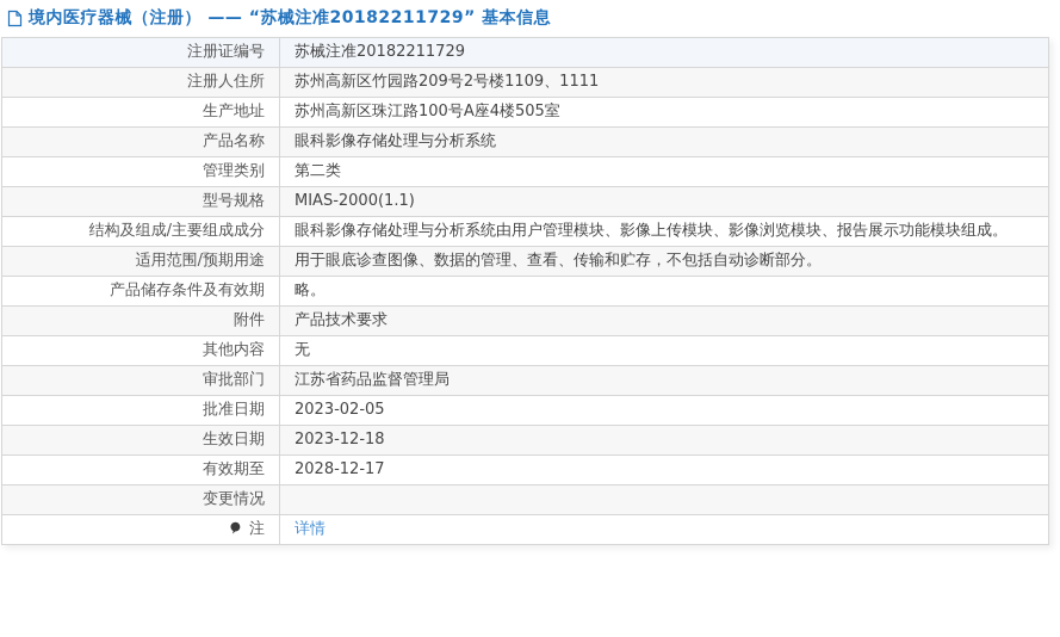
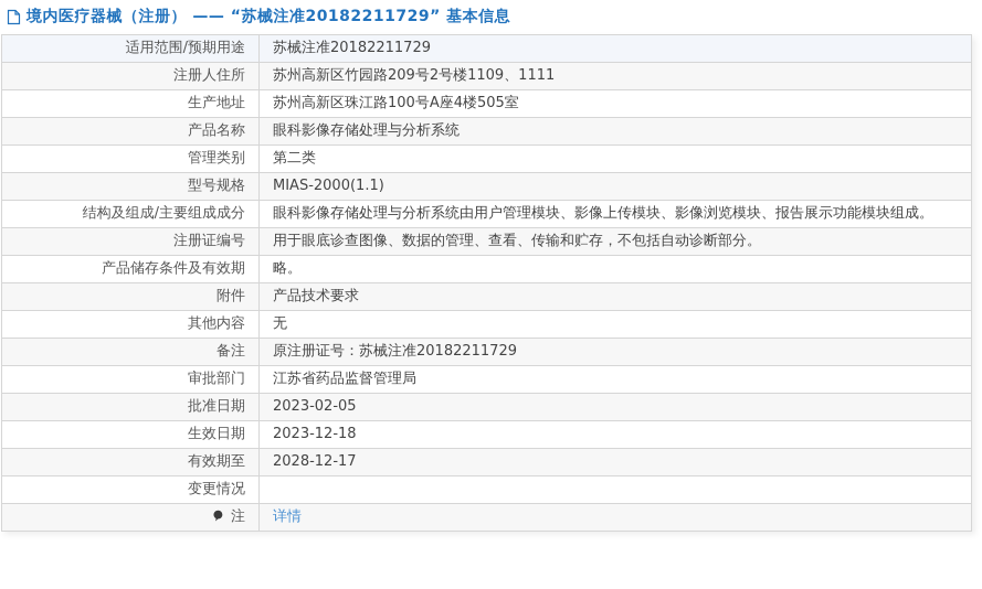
  境内医疗器械（注册） —— “苏械注准20182211729” 基本信息
- 注册证编号	苏械注准20182211729
+ 适用范围/预期用途	苏械注准20182211729
  注册人住所	苏州高新区竹园路209号2号楼1109、1111
  生产地址	苏州高新区珠江路100号A座4楼505室
  产品名称	眼科影像存储处理与分析系统
  管理类别	第二类
  型号规格	MIAS-2000(1.1)
  结构及组成/主要组成成分	眼科影像存储处理与分析系统由用户管理模块、影像上传模块、影像浏览模块、报告展示功能模块组成。
- 适用范围/预期用途	用于眼底诊查图像、数据的管理、查看、传输和贮存，不包括自动诊断部分。
+ 注册证编号	用于眼底诊查图像、数据的管理、查看、传输和贮存，不包括自动诊断部分。
  产品储存条件及有效期	略。
  附件	产品技术要求
  其他内容	无
+ 备注	原注册证号：苏械注准20182211729
  审批部门	江苏省药品监督管理局
  批准日期	2023-02-05
  生效日期	2023-12-18
  有效期至	2028-12-17
  变更情况
  注	详情
